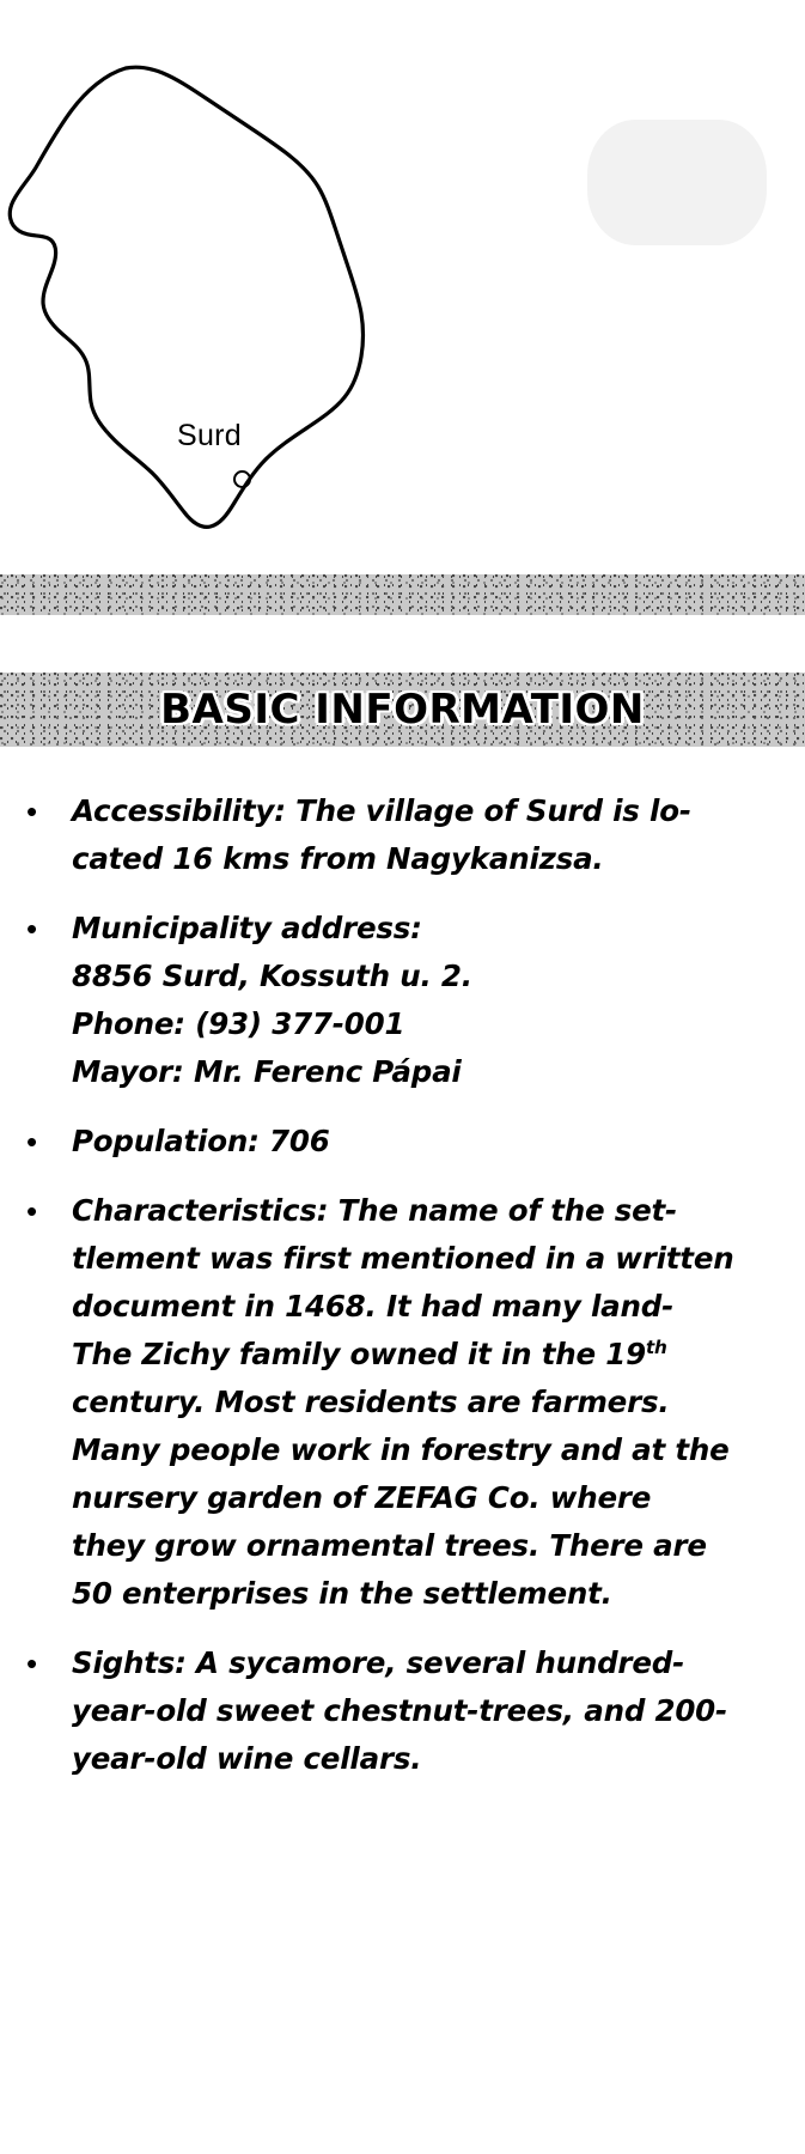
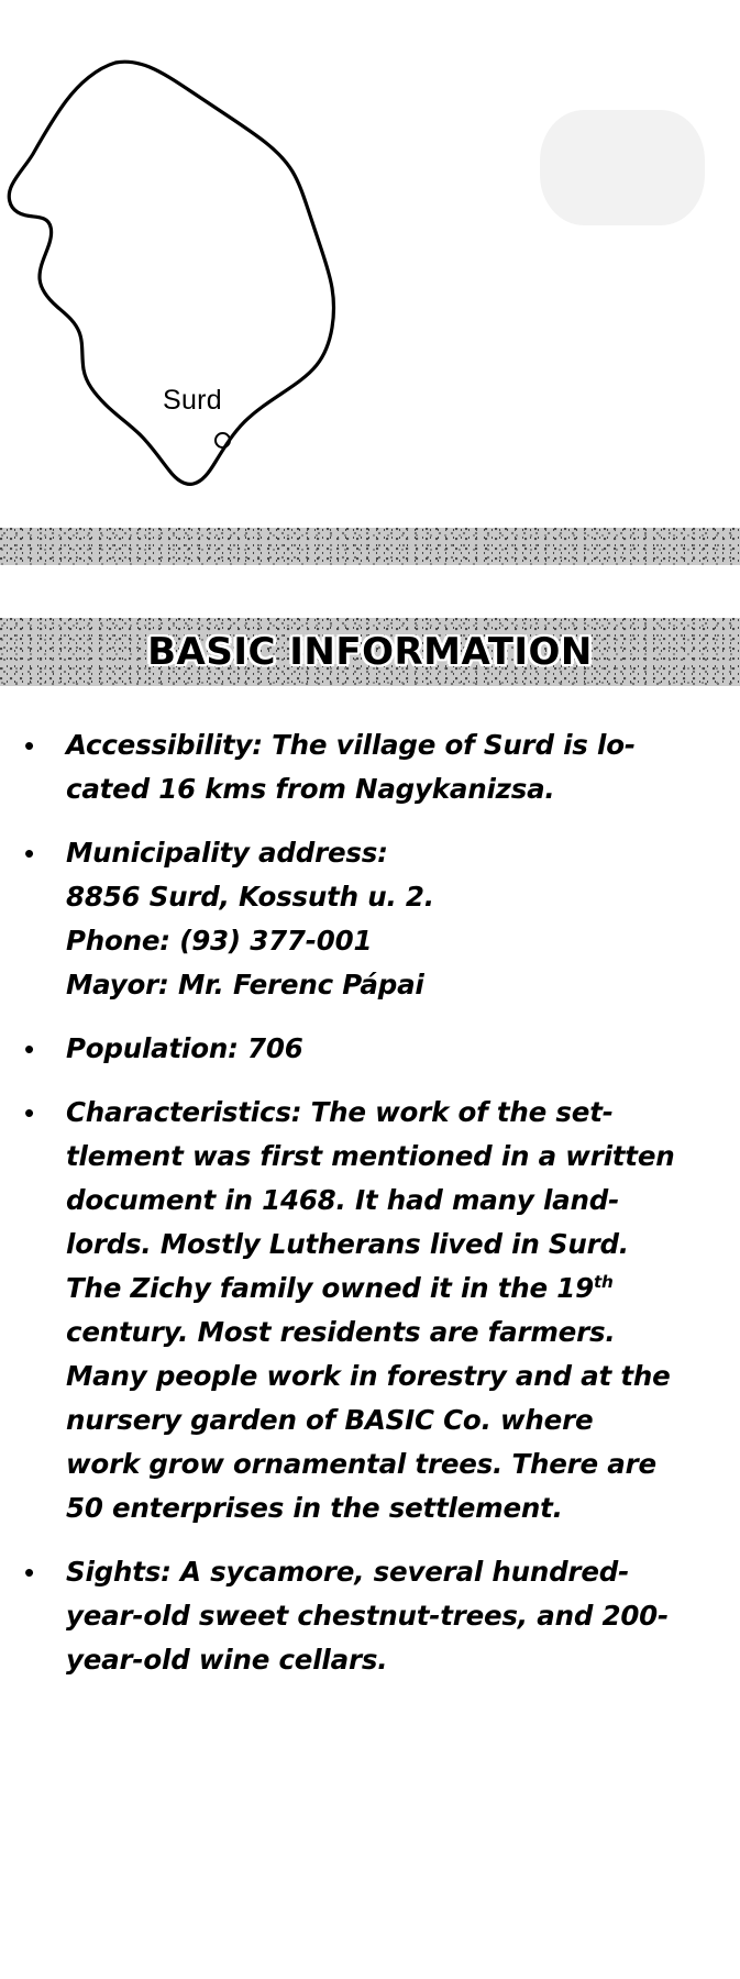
  Surd
  BASIC INFORMATION
  •
  Accessibility: The village of Surd is lo-
  cated 16 kms from Nagykanizsa.
  •
  Municipality address:
  8856 Surd, Kossuth u. 2.
  Phone: (93) 377-001
  Mayor: Mr. Ferenc Pápai
  •
  Population: 706
  •
- Characteristics: The name of the set-
+ Characteristics: The work of the set-
  tlement was first mentioned in a written
  document in 1468. It had many land-
+ lords. Mostly Lutherans lived in Surd.
  The Zichy family owned it in the 19th
  century. Most residents are farmers.
  Many people work in forestry and at the
- nursery garden of ZEFAG Co. where
+ nursery garden of BASIC Co. where
- they grow ornamental trees. There are
+ work grow ornamental trees. There are
  50 enterprises in the settlement.
  •
  Sights: A sycamore, several hundred-
  year-old sweet chestnut-trees, and 200-
  year-old wine cellars.
